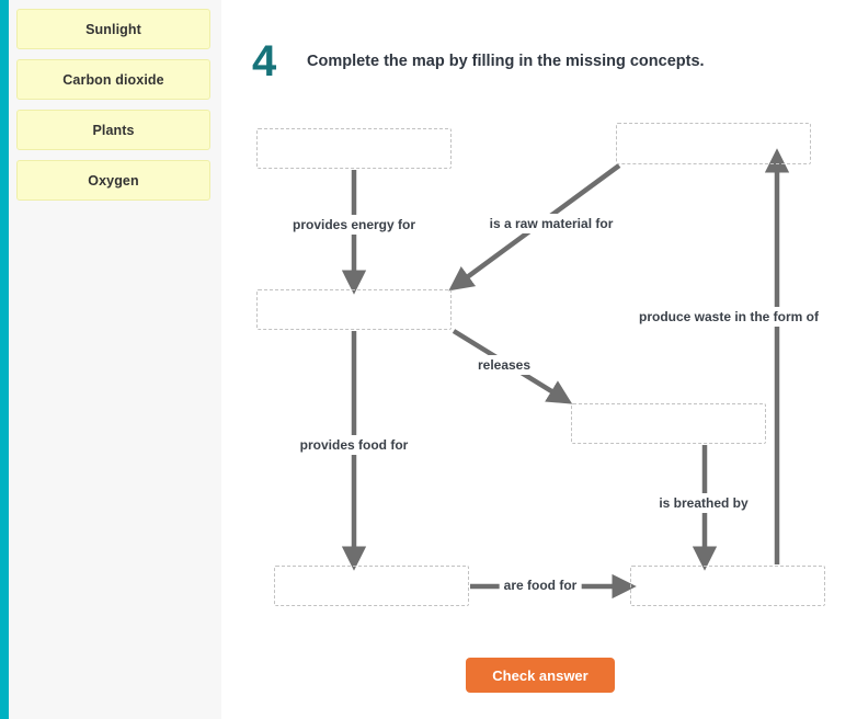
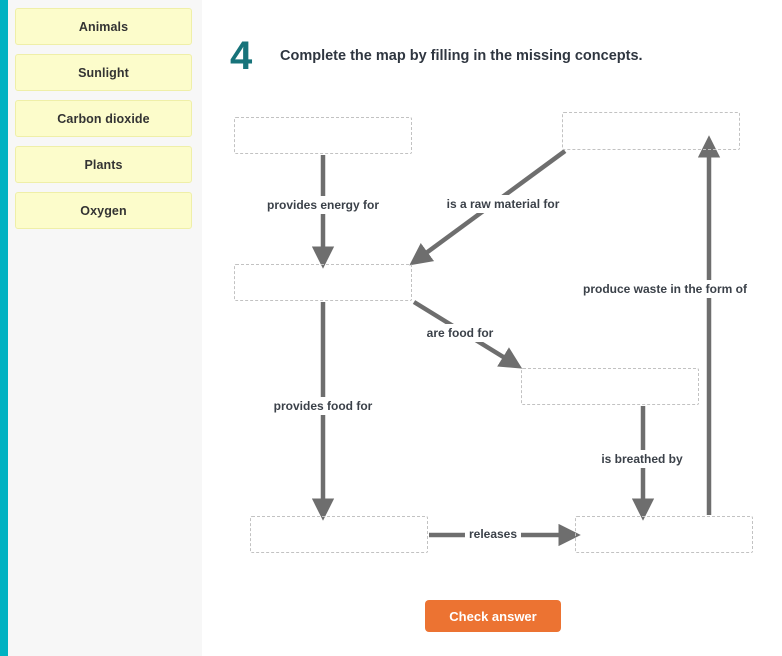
+ Animals
  Sunlight
  Carbon dioxide
  Plants
  Oxygen
  4
  Complete the map by filling in the missing concepts.
  provides energy for
  is a raw material for
  produce waste in the form of
- releases
+ are food for
  provides food for
  is breathed by
- are food for
+ releases
  Check answer
